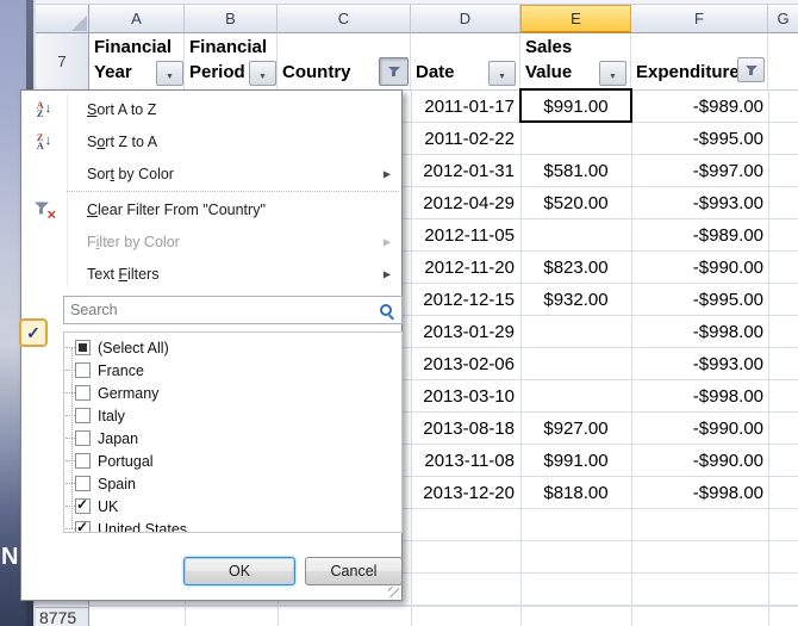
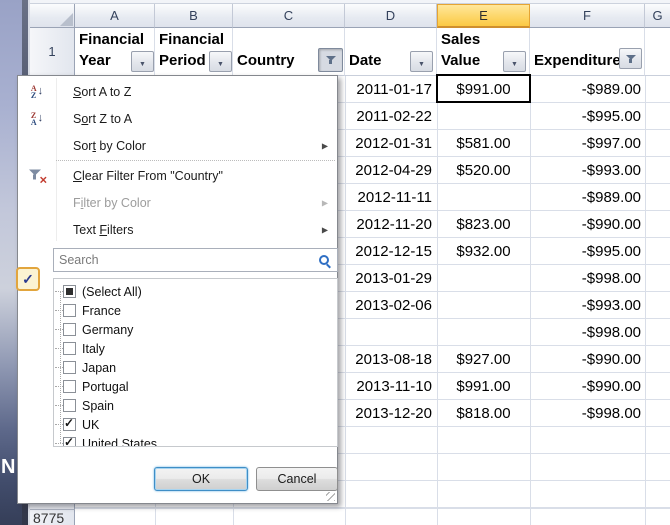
  N
  A
  B
  C
  D
  E
  F
  G
- 7
+ 1
  8775
  Financial
  Year
  Financial
  Period
  Country
  Date
  Sales
  Value
  Expenditure
  2011-01-17
  $991.00
  -$989.00
  2011-02-22
  -$995.00
  2012-01-31
  $581.00
  -$997.00
  2012-04-29
  $520.00
  -$993.00
- 2012-11-05
+ 2012-11-11
  -$989.00
  2012-11-20
  $823.00
  -$990.00
  2012-12-15
  $932.00
  -$995.00
  2013-01-29
  -$998.00
  2013-02-06
  -$993.00
- 2013-03-10
  -$998.00
  2013-08-18
  $927.00
  -$990.00
- 2013-11-08
+ 2013-11-10
  $991.00
  -$990.00
  2013-12-20
  $818.00
  -$998.00
  A
  Z
  ↓
  S
  ort A to Z
  Z
  A
  ↓
  S
  o
  rt Z to A
  Sor
  t
  by Color
  ✕
  C
  lear Filter From "Country"
  F
  i
  lter by Color
  Text
  F
  ilters
  Search
  (Select All)
  France
  Germany
  Italy
  Japan
  Portugal
  Spain
  UK
  United States
  OK
  Cancel
